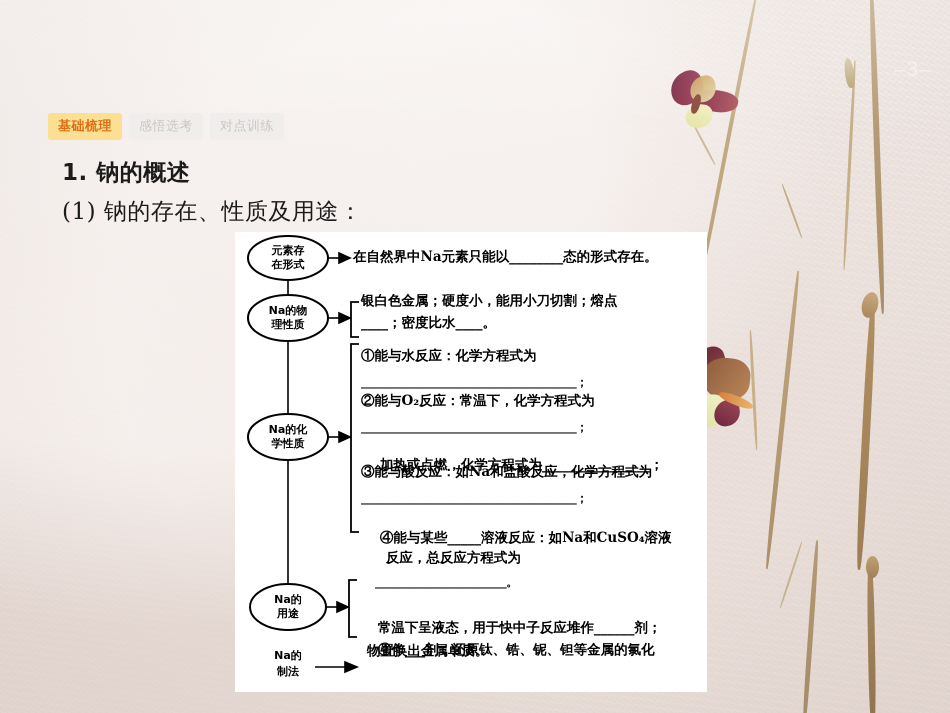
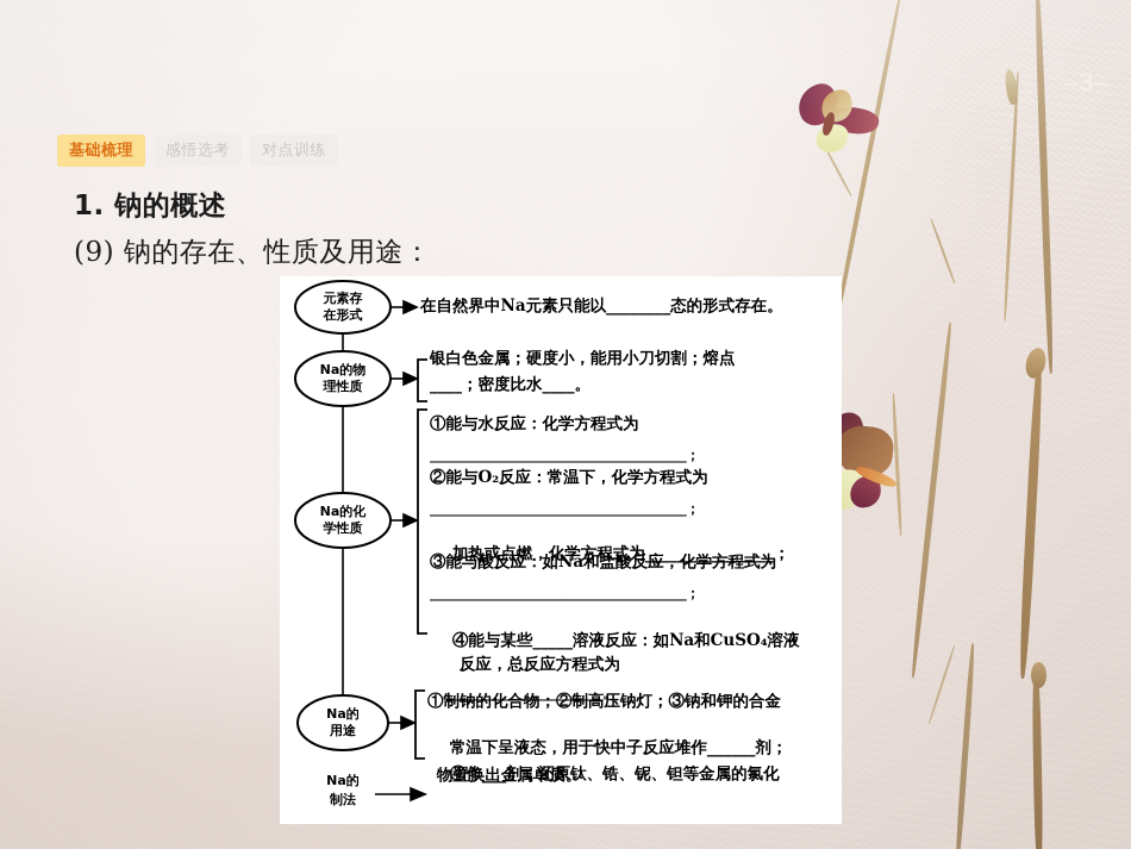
  基础梳理
  感悟选考
  对点训练
  1. 钠的概述
- (1) 钠的存在、性质及用途：
+ (9) 钠的存在、性质及用途：
  元素存
  在形式
  Na的物
  理性质
  Na的化
  学性质
  Na的
  用途
  Na的
  制法
  在自然界中Na元素只能以________态的形式存在。
  银白色金属；硬度小，能用小刀切割；熔点
  ____；密度比水____。
  ①能与水反应：化学方程式为
  _________________________________________；
  ②能与O₂反应：常温下，化学方程式为
  _________________________________________；
  加热或点燃，化学方程式为________________；
  ③能与酸反应：如Na和盐酸反应，化学方程式为
  _________________________________________；
  ④能与某些_____溶液反应：如Na和CuSO₄溶液
  反应，总反应方程式为
  _________________________。
+ ①制钠的化合物；②制高压钠灯；③钠和钾的合金
  常温下呈液态，用于快中子反应堆作______剂；
  ④作___剂，还原钛、锆、铌、钽等金属的氯化
  物置换出金属单质。
